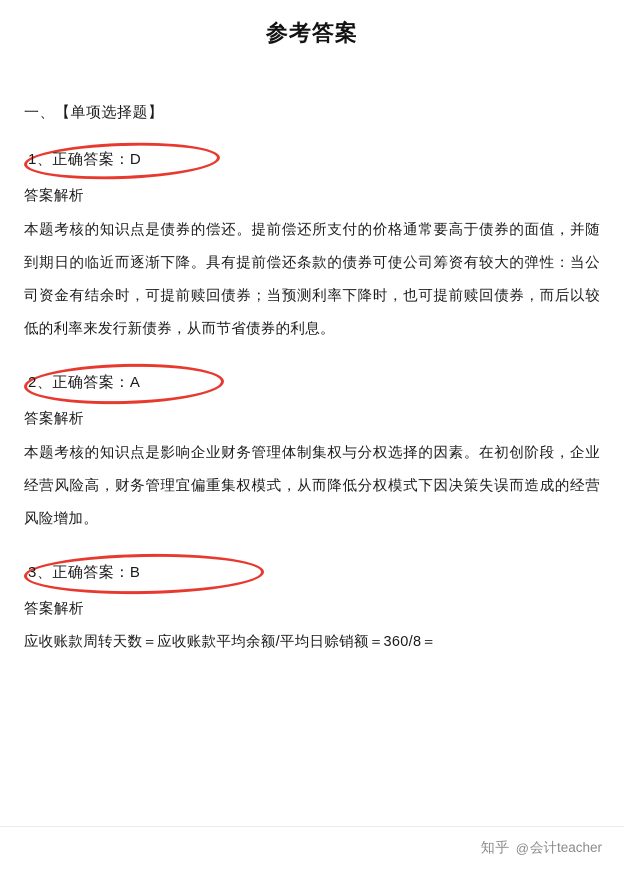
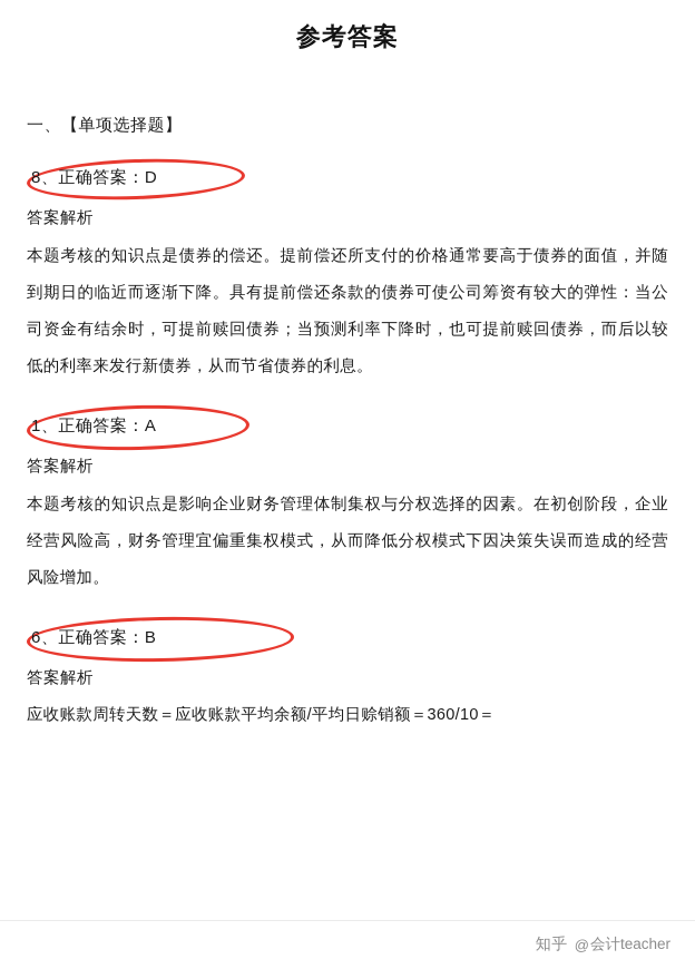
  参考答案
  一、【单项选择题】
- 1、正确答案：D
+ 8、正确答案：D
  答案解析
  本题考核的知识点是债券的偿还。提前偿还所支付的价格通常要高于债券的面值，并随到期日的临近而逐渐下降。具有提前偿还条款的债券可使公司筹资有较大的弹性：当公司资金有结余时，可提前赎回债券；当预测利率下降时，也可提前赎回债券，而后以较低的利率来发行新债券，从而节省债券的利息。
- 2、正确答案：A
+ 1、正确答案：A
  答案解析
  本题考核的知识点是影响企业财务管理体制集权与分权选择的因素。在初创阶段，企业经营风险高，财务管理宜偏重集权模式，从而降低分权模式下因决策失误而造成的经营风险增加。
- 3、正确答案：B
+ 6、正确答案：B
  答案解析
- 应收账款周转天数＝应收账款平均余额/平均日赊销额＝360/8＝
+ 应收账款周转天数＝应收账款平均余额/平均日赊销额＝360/10＝
  知乎
  @
  会计teacher
